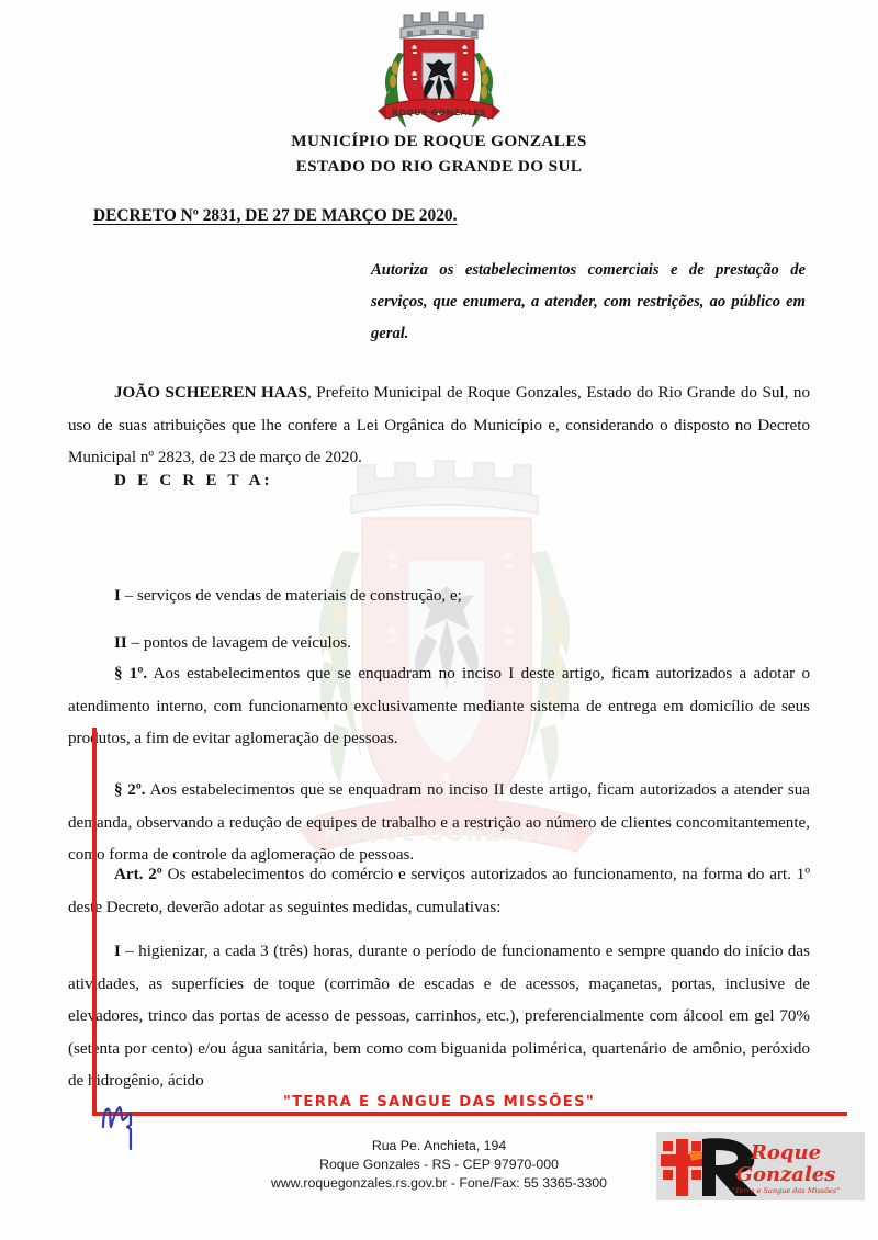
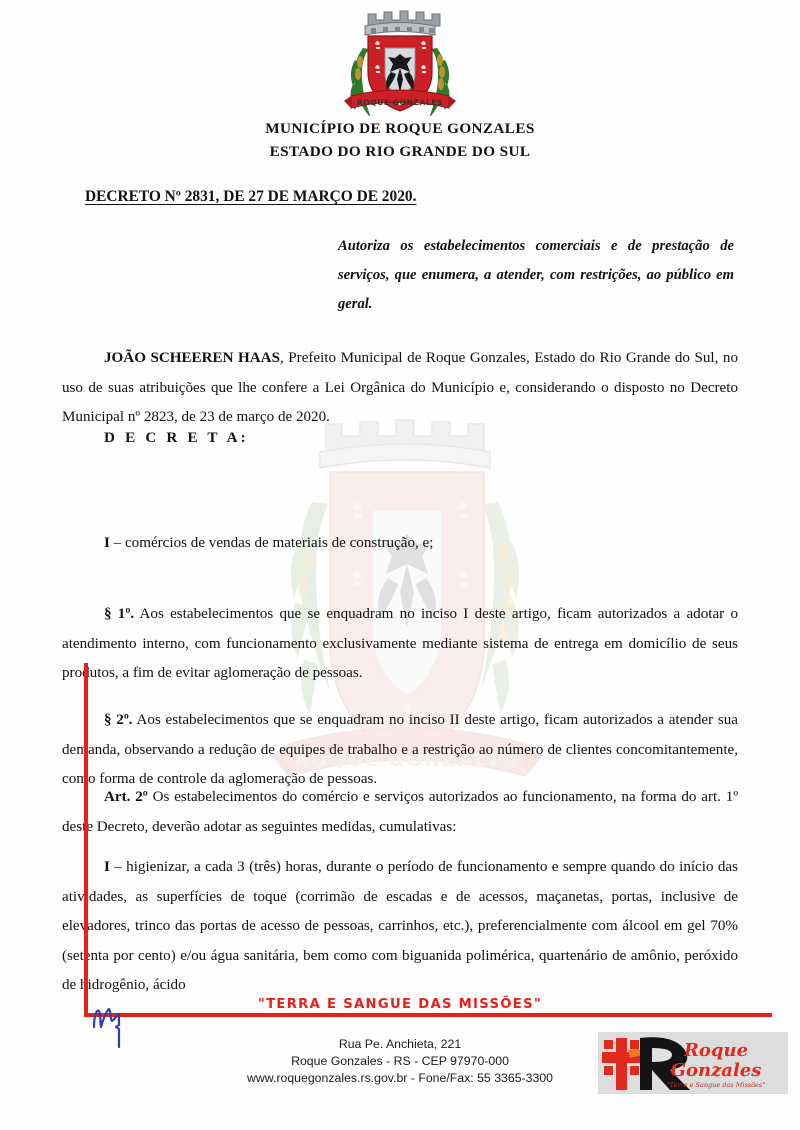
  ROQUE GONZALES
  ROQUE GONZALES
  MUNICÍPIO DE ROQUE GONZALES
  ESTADO DO RIO GRANDE DO SUL
  DECRETO Nº 2831, DE 27 DE MARÇO DE 2020.
  Autoriza os estabelecimentos comerciais e de prestação de serviços, que enumera, a atender, com restrições, ao público em geral.
  JOÃO SCHEEREN HAAS, Prefeito Municipal de Roque Gonzales, Estado do Rio Grande do Sul, no uso de suas atribuições que lhe confere a Lei Orgânica do Município e, considerando o disposto no Decreto Municipal nº 2823, de 23 de março de 2020.
  D E C R E T A:
- I – serviços de vendas de materiais de construção, e;
+ I – comércios de vendas de materiais de construção, e;
- II – pontos de lavagem de veículos.
  § 1º. Aos estabelecimentos que se enquadram no inciso I deste artigo, ficam autorizados a adotar o atendimento interno, com funcionamento exclusivamente mediante sistema de entrega em domicílio de seus proutos, a fim de evitar aglomeração de pessoas.
  § 2º. Aos estabelecimentos que se enquadram no inciso II deste artigo, ficam autorizados a atender sua demanda, observando a redução de equipes de trabalho e a restrição ao número de clientes concomitantemente, como forma de controle da aglomeração de pessoas.
  Art. 2º Os estabelecimentos do comércio e serviços autorizados ao funcionamento, na forma do art. 1º dese Decreto, deverão adotar as seguintes medidas, cumulativas:
  I – higienizar, a cada 3 (três) horas, durante o período de funcionamento e sempre quando do início das ativdades, as superfícies de toque (corrimão de escadas e de acessos, maçanetas, portas, inclusive de eleadores, trinco das portas de acesso de pessoas, carrinhos, etc.), preferencialmente com álcool em gel 70% (setnta por cento) e/ou água sanitária, bem como com biguanida polimérica, quartenário de amônio, peróxido deidrogênio, ácido
  "TERRA E SANGUE DAS MISSÕES"
- Rua Pe. Anchieta, 194
+ Rua Pe. Anchieta, 221
  Roque Gonzales - RS - CEP 97970-000
  www.roquegonzales.rs.gov.br - Fone/Fax: 55 3365-3300
  Roque
  Gonzales
  "Terra e Sangue das Missões"
